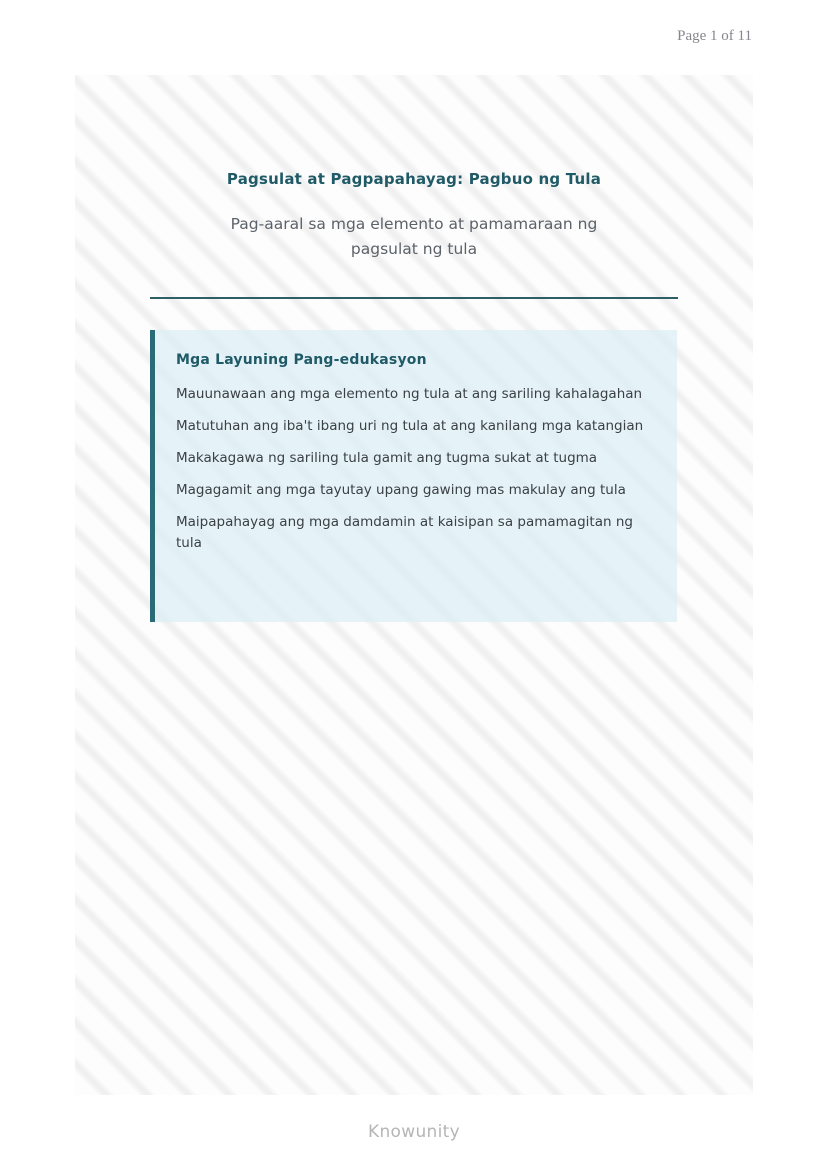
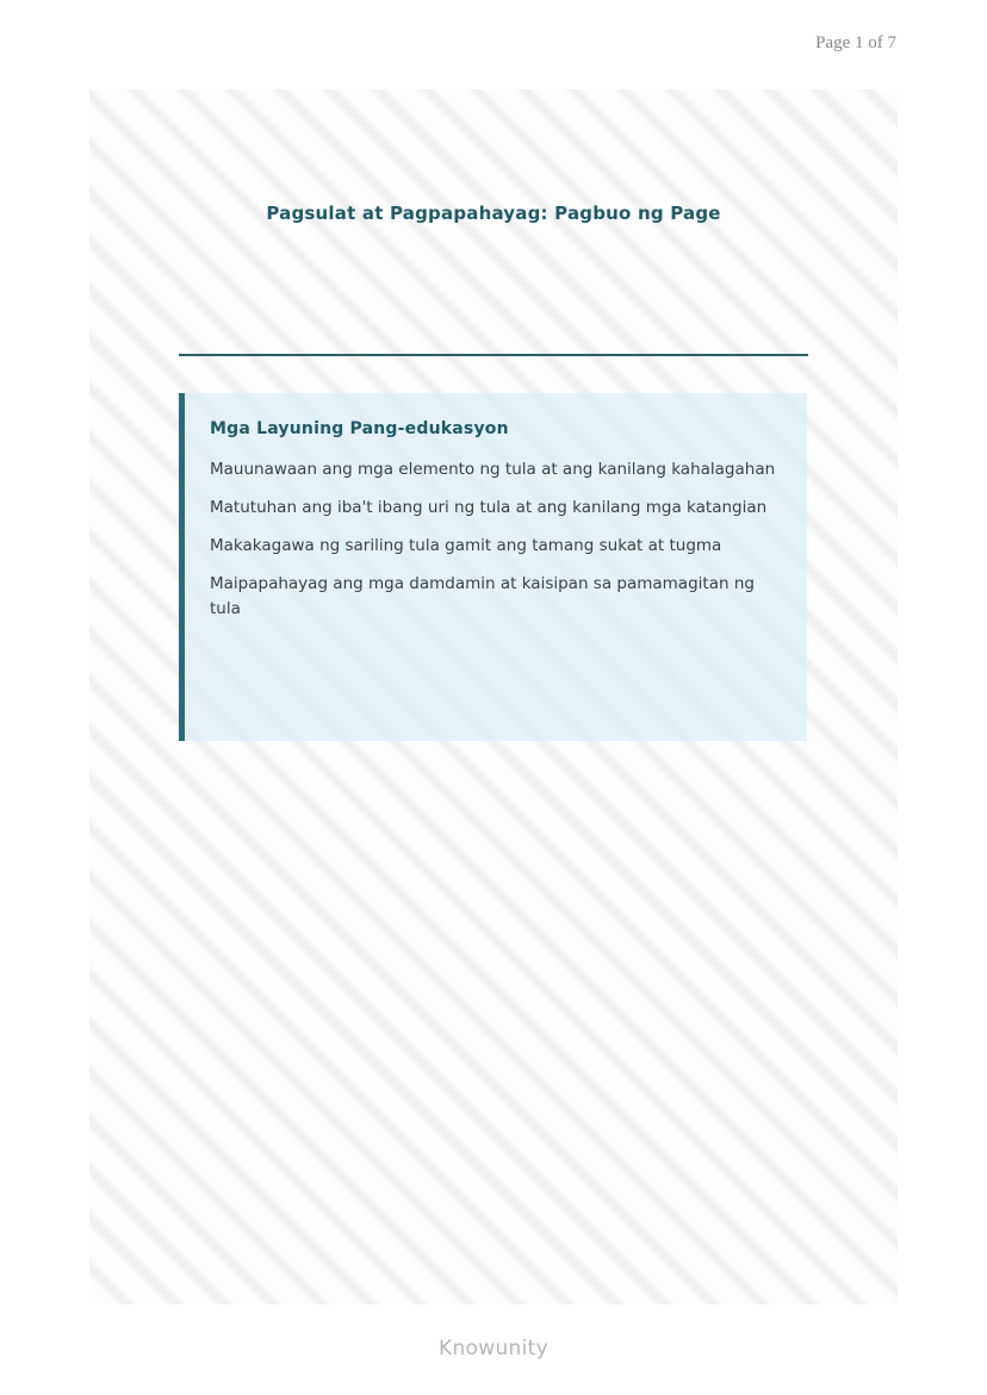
- Page 1 of 11
+ Page 1 of 7
- Pagsulat at Pagpapahayag: Pagbuo ng Tula
+ Pagsulat at Pagpapahayag: Pagbuo ng Page
- Pag-aaral sa mga elemento at pamamaraan ng pagsulat ng tula
  Mga Layuning Pang-edukasyon
- Mauunawaan ang mga elemento ng tula at ang sariling kahalagahan
+ Mauunawaan ang mga elemento ng tula at ang kanilang kahalagahan
  Matutuhan ang iba't ibang uri ng tula at ang kanilang mga katangian
- Makakagawa ng sariling tula gamit ang tugma sukat at tugma
+ Makakagawa ng sariling tula gamit ang tamang sukat at tugma
- Magagamit ang mga tayutay upang gawing mas makulay ang tula
  Maipapahayag ang mga damdamin at kaisipan sa pamamagitan ng tula
  Knowunity
